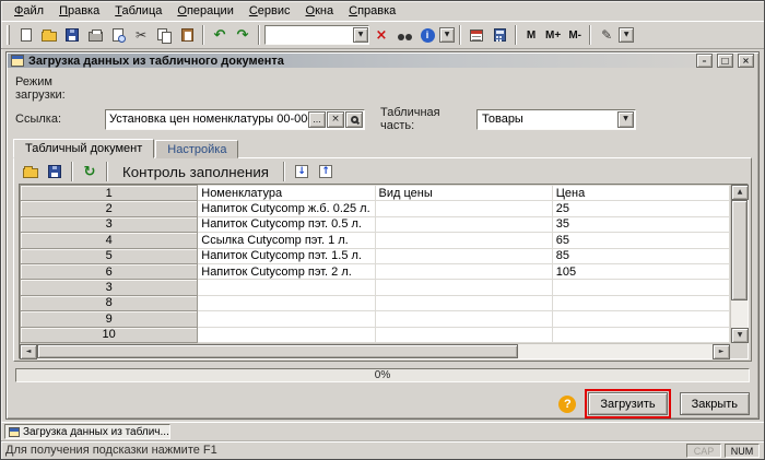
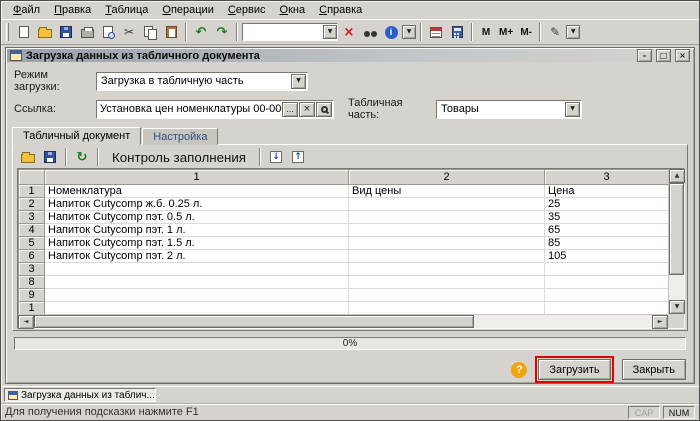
  Файл
  Правка
  Таблица
  Операции
  Сервис
  Окна
  Справка
  ✂
  ↶
  ↷
  ×
  i
  M
  M+
  M-
  ✎
  Загрузка данных из табличного документа
  –
  □
  ×
  Режим загрузки:
+ Загрузка в табличную часть
  Ссылка:
  Установка цен номенклатуры 00-00
  ...
  ×
  Табличная часть:
  Товары
  Табличный документ
  Настройка
  ↻
  Контроль заполнения
  ↓
  ↑
+ 	1	2	3
  1	Номенклатура	Вид цены	Цена
  2	Напиток Cutycomp ж.б. 0.25 л.		25
  3	Напиток Cutycomp пэт. 0.5 л.		35
- 4	Ссылка Cutycomp пэт. 1 л.		65
+ 4	Напиток Cutycomp пэт. 1 л.		65
  5	Напиток Cutycomp пэт. 1.5 л.		85
  6	Напиток Cutycomp пэт. 2 л.		105
  3
  8
  9
- 10
+ 1
  0%
  ?
  Загрузить
  Закрыть
  Загрузка данных из таблич...
  Для получения подсказки нажмите F1
  CAP
  NUM
